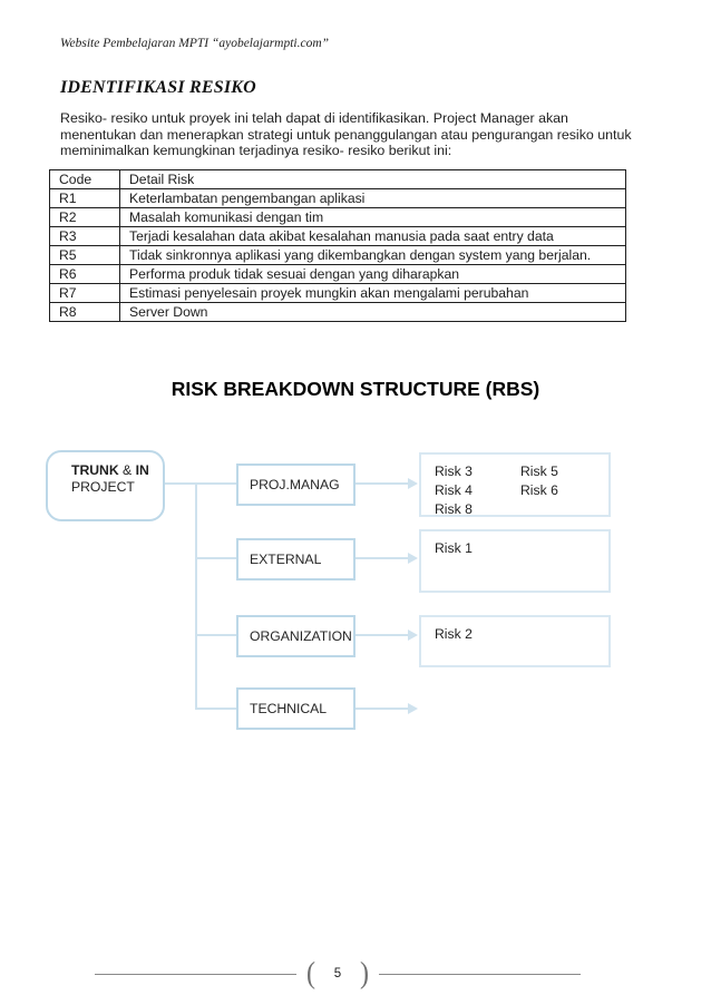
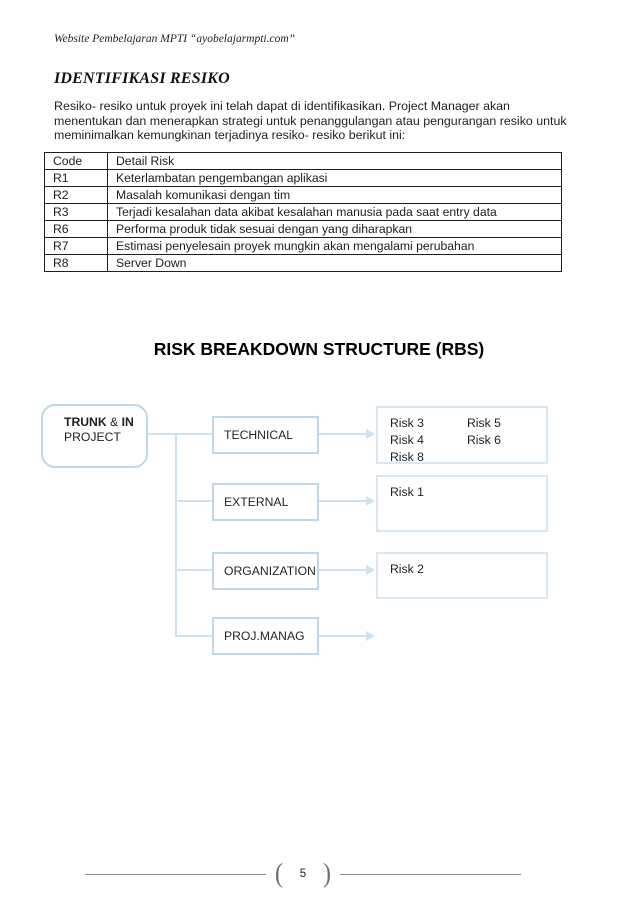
  Website Pembelajaran MPTI “ayobelajarmpti.com”
  IDENTIFIKASI RESIKO
  Resiko- resiko untuk proyek ini telah dapat di identifikasikan. Project Manager akan menentukan dan menerapkan strategi untuk penanggulangan atau pengurangan resiko untuk meminimalkan kemungkinan terjadinya resiko- resiko berikut ini:
  Code	Detail Risk
  R1	Keterlambatan pengembangan aplikasi
  R2	Masalah komunikasi dengan tim
  R3	Terjadi kesalahan data akibat kesalahan manusia pada saat entry data
- R5	Tidak sinkronnya aplikasi yang dikembangkan dengan system yang berjalan.
  R6	Performa produk tidak sesuai dengan yang diharapkan
  R7	Estimasi penyelesain proyek mungkin akan mengalami perubahan
  R8	Server Down
  RISK BREAKDOWN STRUCTURE (RBS)
  TRUNK & IN
  PROJECT
- PROJ.MANAG
+ TECHNICAL
  EXTERNAL
  ORGANIZATION
- TECHNICAL
+ PROJ.MANAG
  Risk 3
  Risk 4
  Risk 8
  Risk 5
  Risk 6
  Risk 1
  Risk 2
  (
  5
  )
